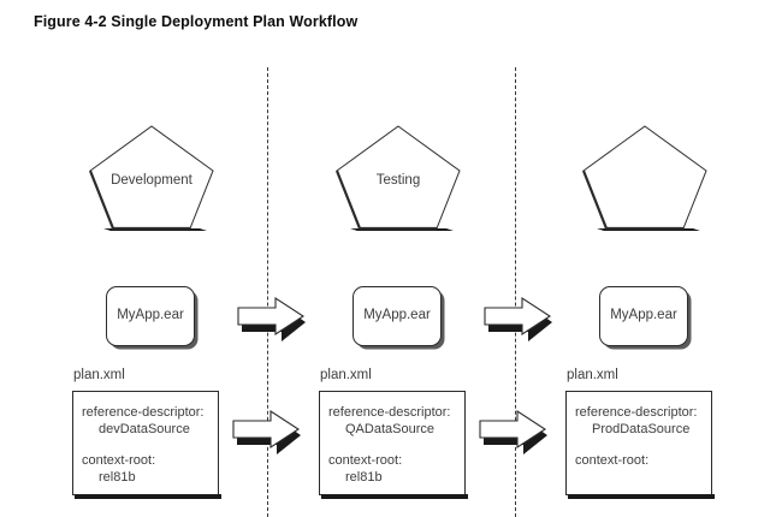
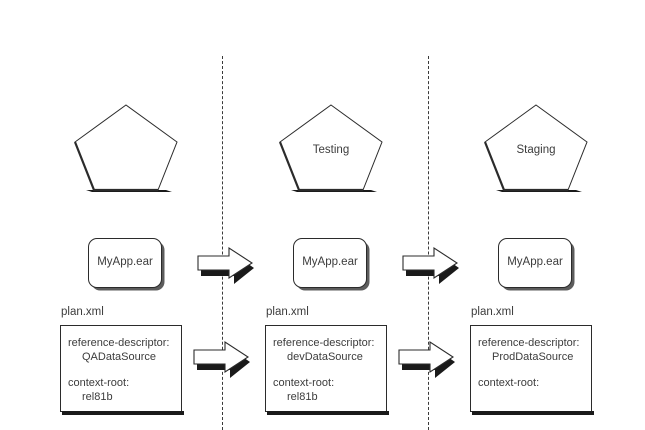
- Figure 4-2 Single Deployment Plan Workflow
- Development
  MyApp.ear
  plan.xml
  reference-descriptor:
- devDataSource
+ QADataSource
  context-root:
  rel81b
  Testing
  MyApp.ear
  plan.xml
  reference-descriptor:
- QADataSource
+ devDataSource
  context-root:
  rel81b
+ Staging
  MyApp.ear
  plan.xml
  reference-descriptor:
  ProdDataSource
  context-root:
